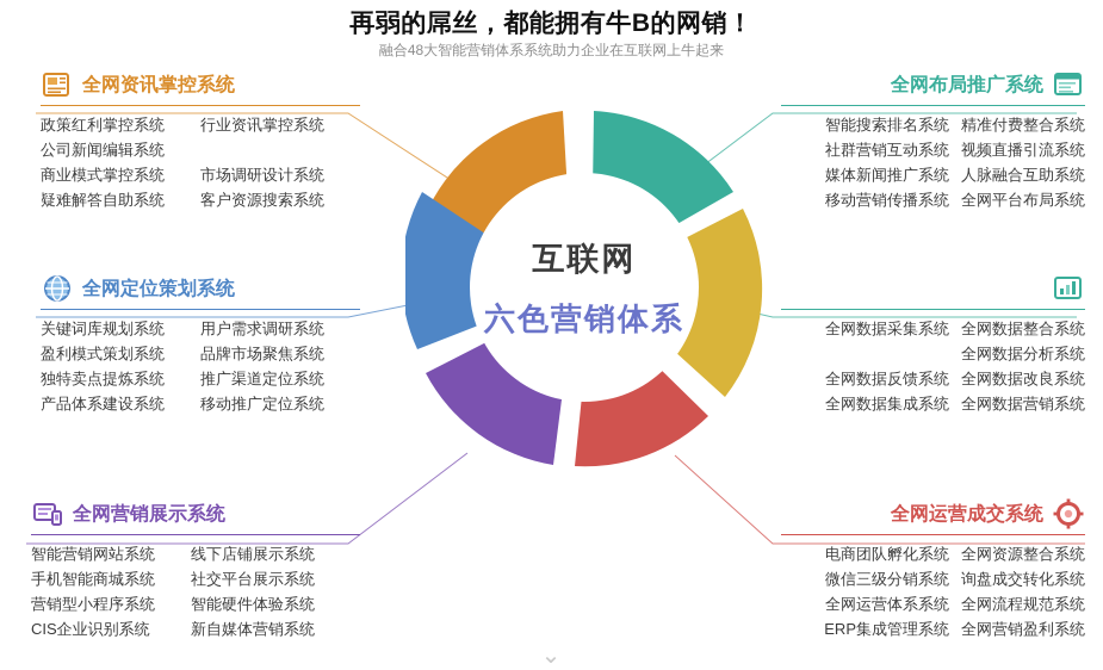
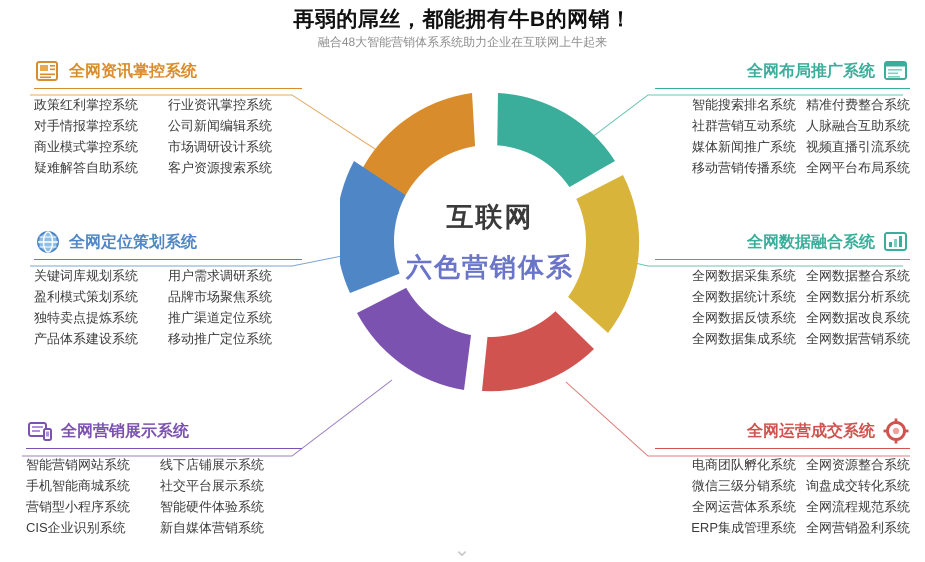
  再弱的屌丝，都能拥有牛B的网销！
  融合48大智能营销体系系统助力企业在互联网上牛起来
  互联网
  六色营销体系
  全网资讯掌控系统
  政策红利掌控系统
  行业资讯掌控系统
+ 对手情报掌控系统
  公司新闻编辑系统
  商业模式掌控系统
  市场调研设计系统
  疑难解答自助系统
  客户资源搜索系统
  全网布局推广系统
  智能搜索排名系统
  精准付费整合系统
  社群营销互动系统
- 视频直播引流系统
+ 人脉融合互助系统
  媒体新闻推广系统
- 人脉融合互助系统
+ 视频直播引流系统
  移动营销传播系统
  全网平台布局系统
  全网定位策划系统
  关键词库规划系统
  用户需求调研系统
  盈利模式策划系统
  品牌市场聚焦系统
  独特卖点提炼系统
  推广渠道定位系统
  产品体系建设系统
  移动推广定位系统
+ 全网数据融合系统
  全网数据采集系统
  全网数据整合系统
+ 全网数据统计系统
  全网数据分析系统
  全网数据反馈系统
  全网数据改良系统
  全网数据集成系统
  全网数据营销系统
  全网营销展示系统
  智能营销网站系统
  线下店铺展示系统
  手机智能商城系统
  社交平台展示系统
  营销型小程序系统
  智能硬件体验系统
  CIS企业识别系统
  新自媒体营销系统
  全网运营成交系统
  电商团队孵化系统
  全网资源整合系统
  微信三级分销系统
  询盘成交转化系统
  全网运营体系系统
  全网流程规范系统
  ERP集成管理系统
  全网营销盈利系统
  ⌄
